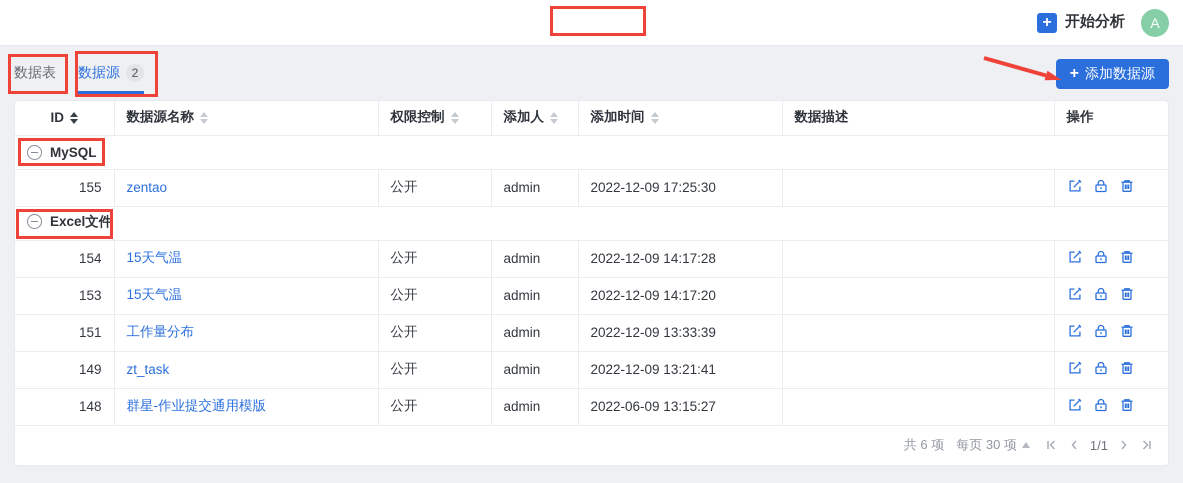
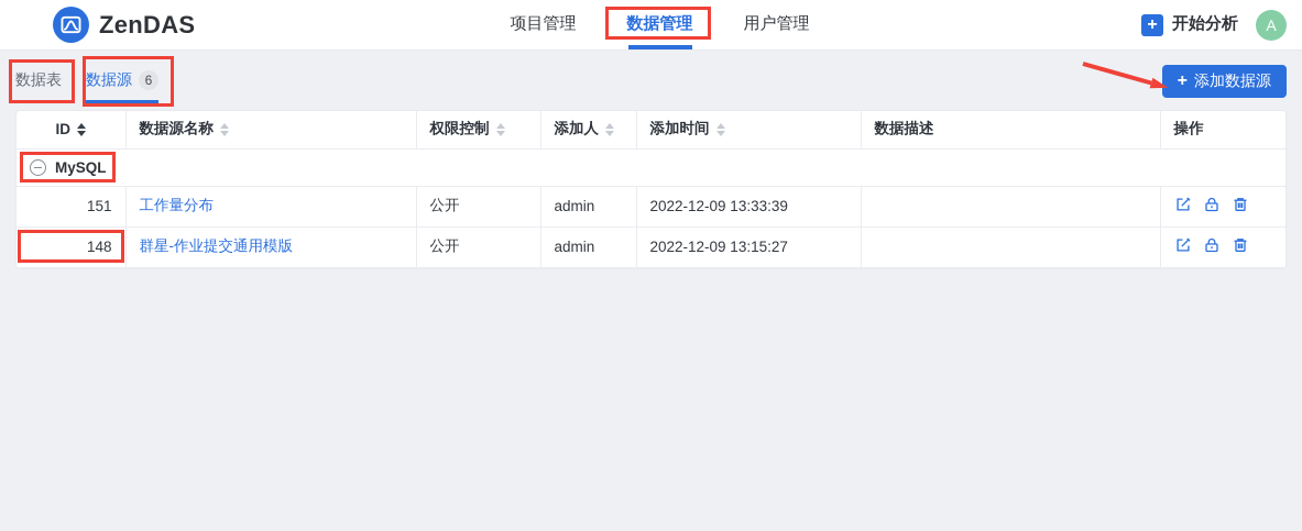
+ ZenDAS
+ 项目管理
+ 数据管理
+ 用户管理
  +
  开始分析
  A
  数据表
  数据源
- 2
+ 6
  +
  添加数据源
  ID	数据源名称	权限控制	添加人	添加时间	数据描述	操作
  MySQL
- 155	zentao	公开	admin	2022-12-09 17:25:30
- Excel文件
- 154	15天气温	公开	admin	2022-12-09 14:17:28
- 153	15天气温	公开	admin	2022-12-09 14:17:20
  151	工作量分布	公开	admin	2022-12-09 13:33:39
- 149	zt_task	公开	admin	2022-12-09 13:21:41
- 148	群星-作业提交通用模版	公开	admin	2022-06-09 13:15:27
+ 148	群星-作业提交通用模版	公开	admin	2022-12-09 13:15:27
- 共 6 项
- 每页 30 项
- 1/1
